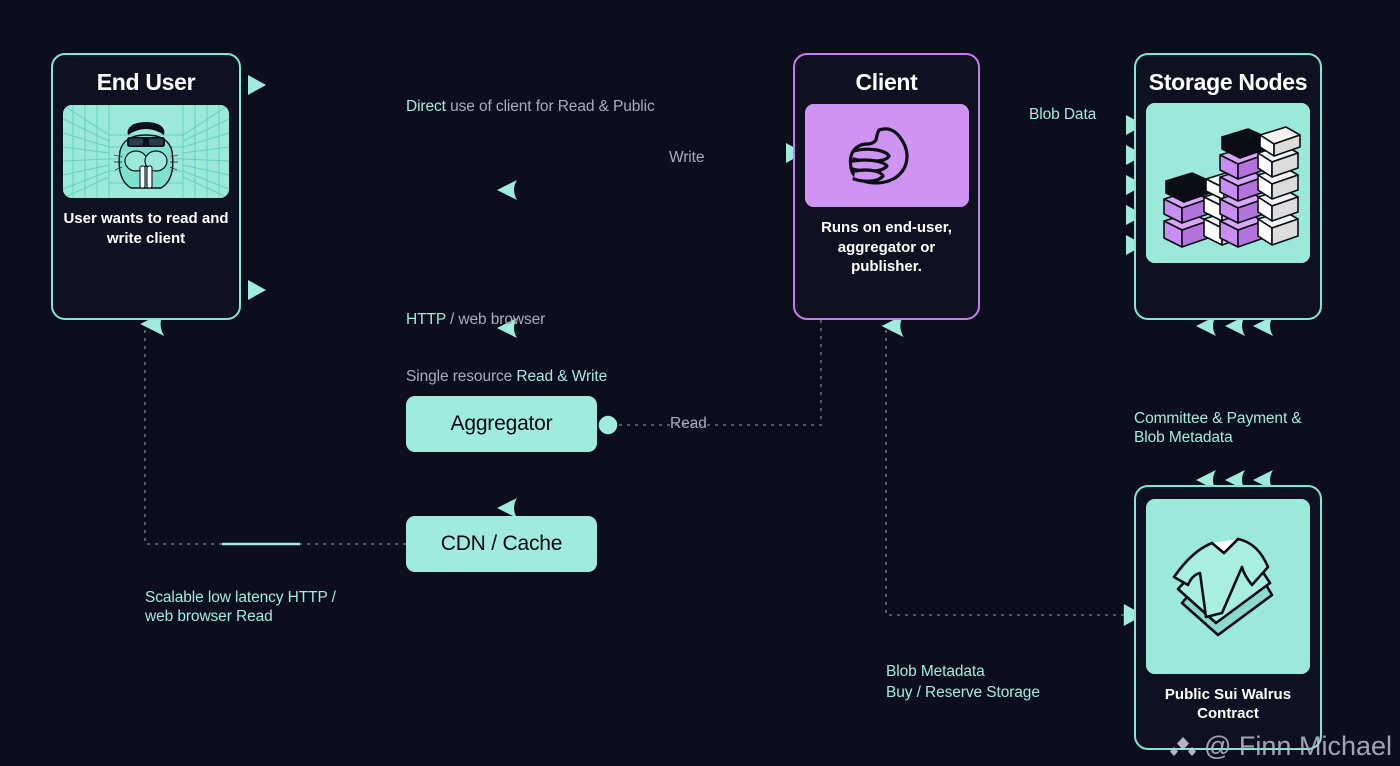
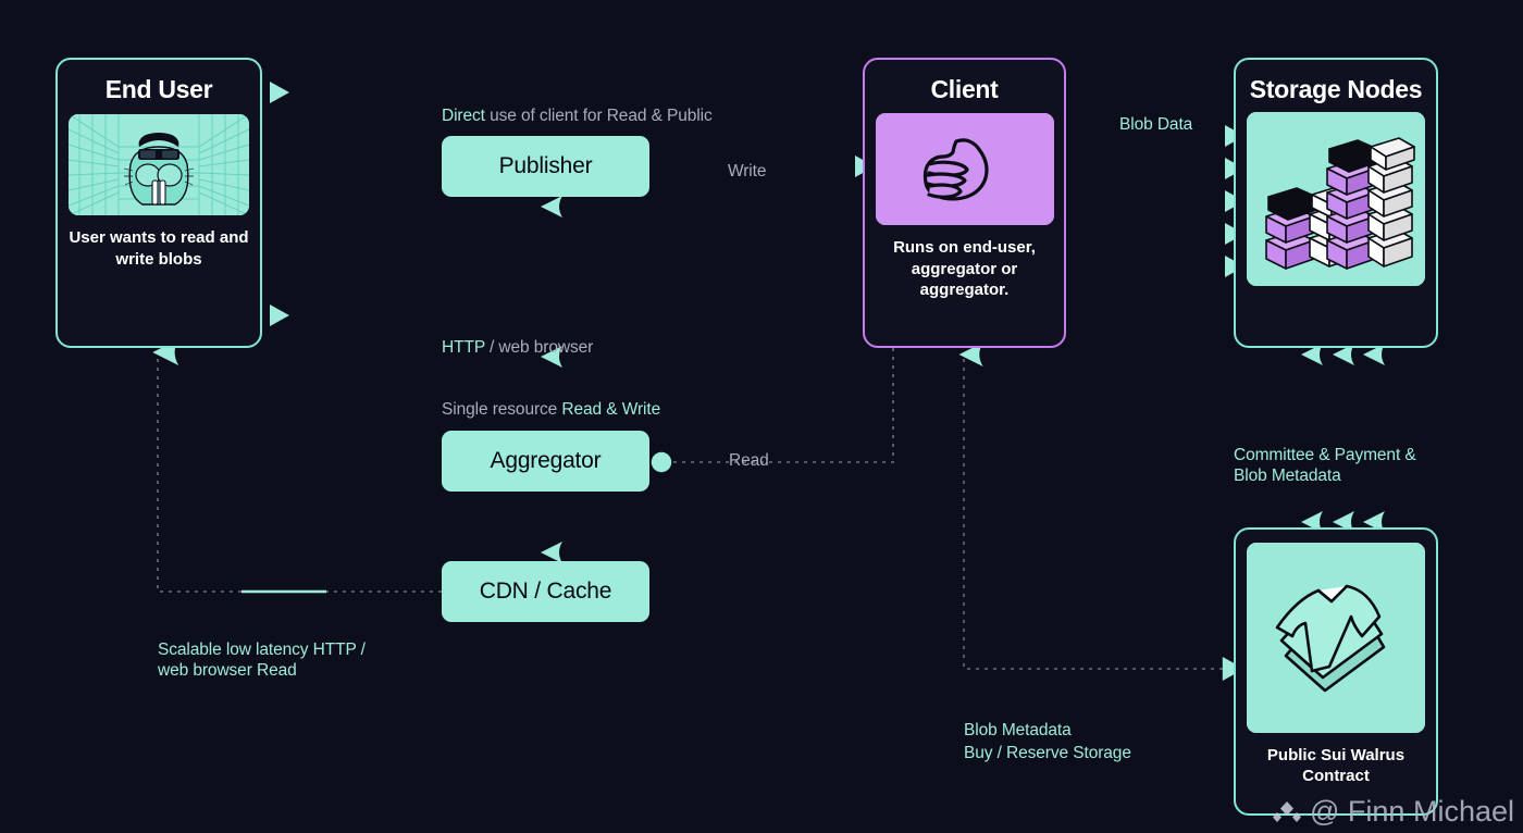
  End User
- User wants to read and write client
+ User wants to read and write blobs
  Client
- Runs on end-user, aggregator or publisher.
+ Runs on end-user, aggregator or aggregator.
  Storage Nodes
  Public Sui Walrus Contract
+ Publisher
  Aggregator
  CDN / Cache
  Direct use of client for Read & Public
  Write
  Read
  Blob Data
  HTTP / web browser
  Single resource Read & Write
  Scalable low latency HTTP /
  web browser Read
  Committee & Payment &
  Blob Metadata
  Blob Metadata
  Buy / Reserve Storage
  @ Finn Michael
